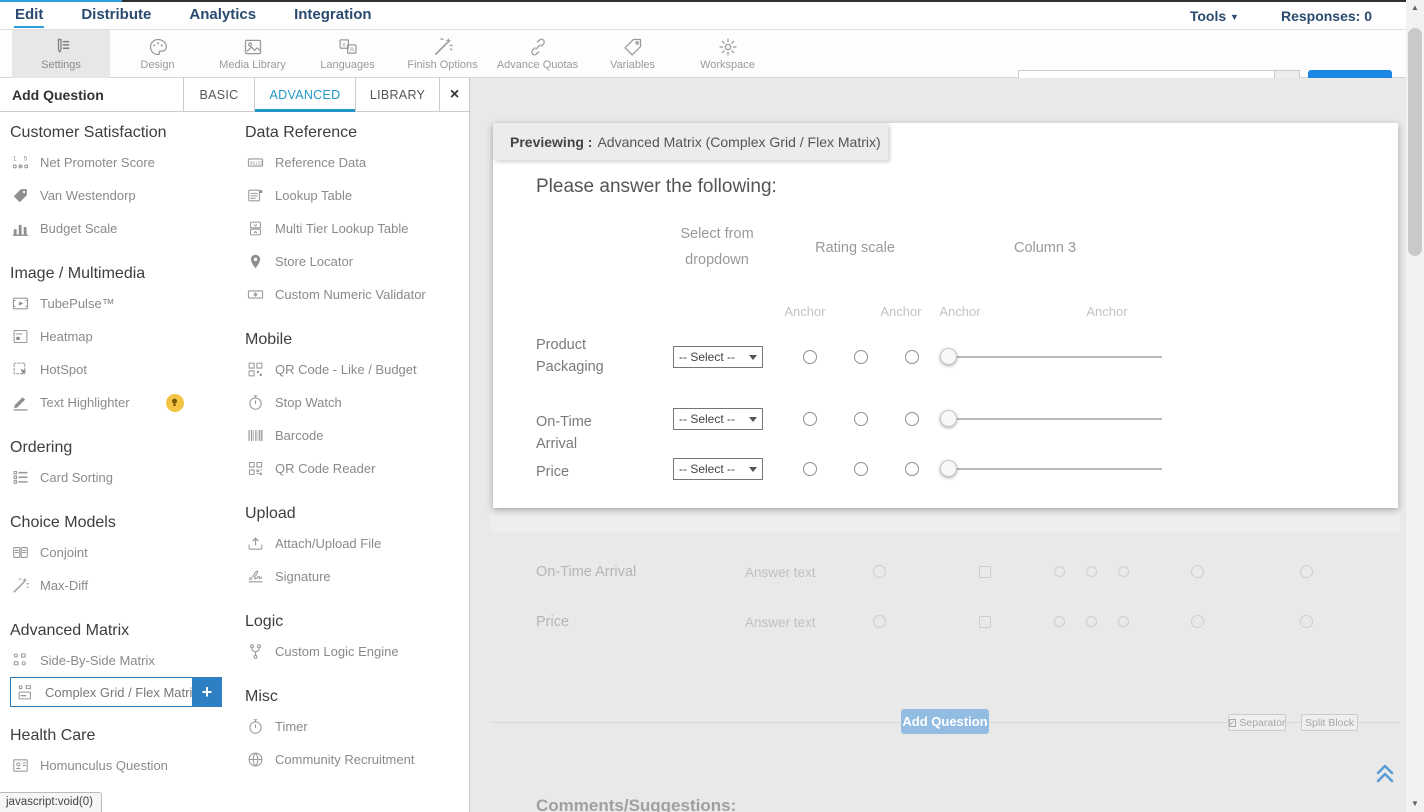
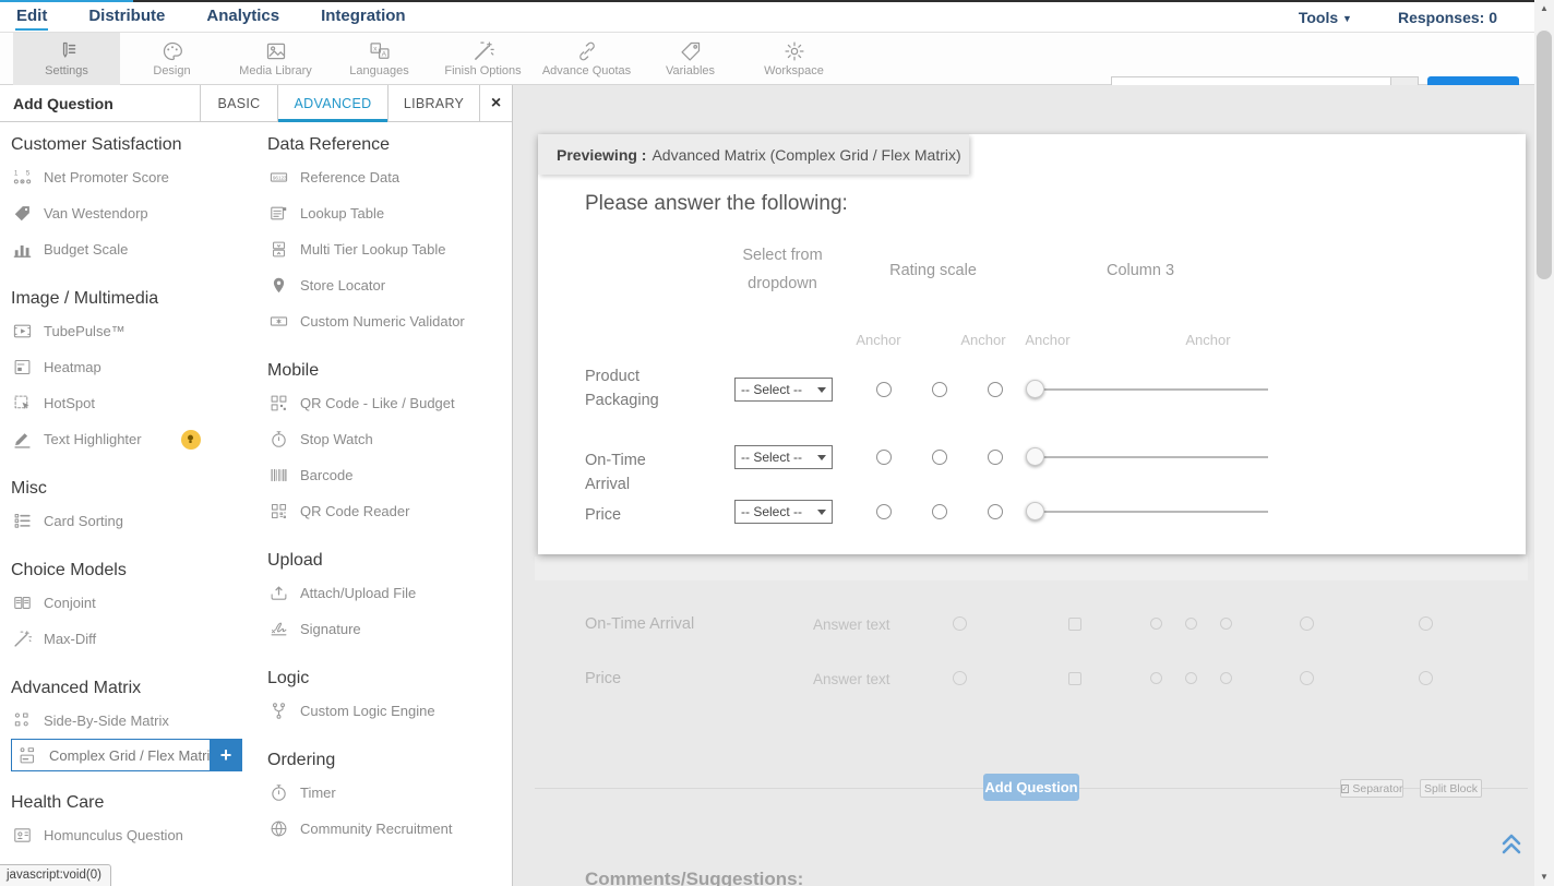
  Edit
  Distribute
  Analytics
  Integration
  Tools ▼
  Responses: 0
  Settings
  Design
  Media Library
  Languages
  Finish Options
  Advance Quotas
  Variables
  Workspace
  Add Question
  BASIC
  ADVANCED
  LIBRARY
  ×
  Customer Satisfaction
  Net Promoter Score
  Van Westendorp
  Budget Scale
  Image / Multimedia
  TubePulse™
  Heatmap
  HotSpot
  Text Highlighter
- Ordering
+ Misc
  Card Sorting
  Choice Models
  Conjoint
  Max-Diff
  Advanced Matrix
  Side-By-Side Matrix
  Complex Grid / Flex Matri
  +
  Health Care
  Homunculus Question
  Data Reference
  Reference Data
  Lookup Table
  Multi Tier Lookup Table
  Store Locator
  Custom Numeric Validator
  Mobile
  QR Code - Like / Budget
  Stop Watch
  Barcode
  QR Code Reader
  Upload
  Attach/Upload File
  Signature
  Logic
  Custom Logic Engine
- Misc
+ Ordering
  Timer
  Community Recruitment
  On-Time Arrival
  Answer text
  Price
  Answer text
  Add Question
  Separator
  Split Block
  Comments/Suggestions:
  Previewing :
  Advanced Matrix (Complex Grid / Flex Matrix)
  Please answer the following:
  Select from dropdown
  Rating scale
  Column 3
  Anchor
  Anchor
  Anchor
  Anchor
  Product Packaging
  -- Select --
  On-Time Arrival
  -- Select --
  Price
  -- Select --
  ▲
  ▼
  javascript:void(0)
